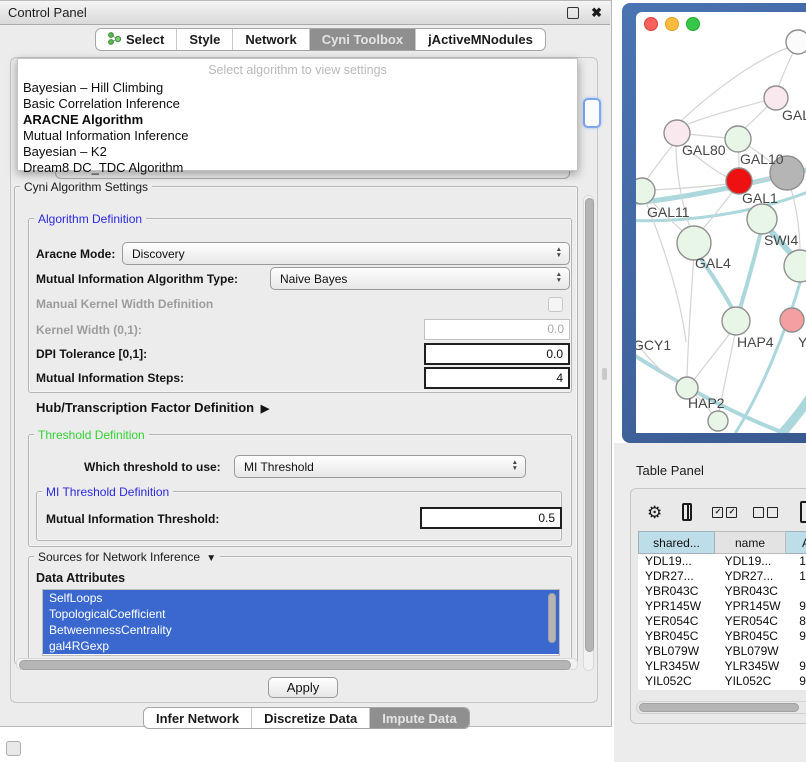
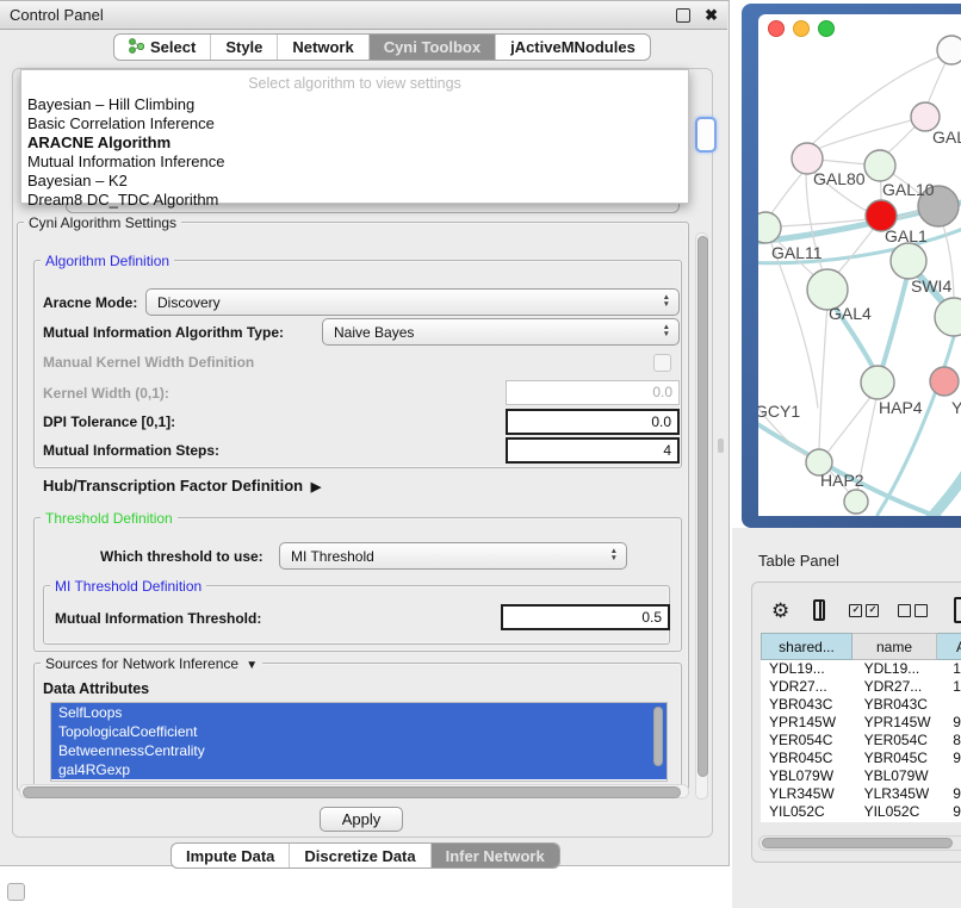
  Control Panel
  ✖
  Select
  Style
  Network
  Cyni Toolbox
  jActiveMNodules
  Cyni Algorithm Settings
  Algorithm Definition
  Aracne Mode:
  Discovery
  Mutual Information Algorithm Type:
  Naive Bayes
  Manual Kernel Width Definition
  Kernel Width (0,1):
  0.0
  DPI Tolerance [0,1]:
  0.0
  Mutual Information Steps:
  4
  Hub/Transcription Factor Definition ▶
  Threshold Definition
  Which threshold to use:
  MI Threshold
  MI Threshold Definition
  Mutual Information Threshold:
  0.5
  Sources for Network Inference ▼
  Data Attributes
  SelfLoops
  TopologicalCoefficient
  BetweennessCentrality
  gal4RGexp
  Apply
- Infer Network
+ Impute Data
  Discretize Data
- Impute Data
+ Infer Network
  Select algorithm to view settings
  Bayesian – Hill Climbing
  Basic Correlation Inference
  ARACNE Algorithm
  Mutual Information Inference
  Bayesian – K2
  Dream8 DC_TDC Algorithm
  GAL80
  GAL10
  GAL1
  GAL11
  SWI4
  GAL4
  HAP4
  Y
  GCY1
  HAP2
  Table Panel
  ⚙
  ✓
  ✓
  shared...
  name
  YDL19...
  YDL19...
  YDR27...
  YDR27...
  YBR043C
  YBR043C
  YPR145W
  YPR145W
  YER054C
  YER054C
  YBR045C
  YBR045C
  YBL079W
  YBL079W
  YLR345W
  YLR345W
  YIL052C
  YIL052C
  9
